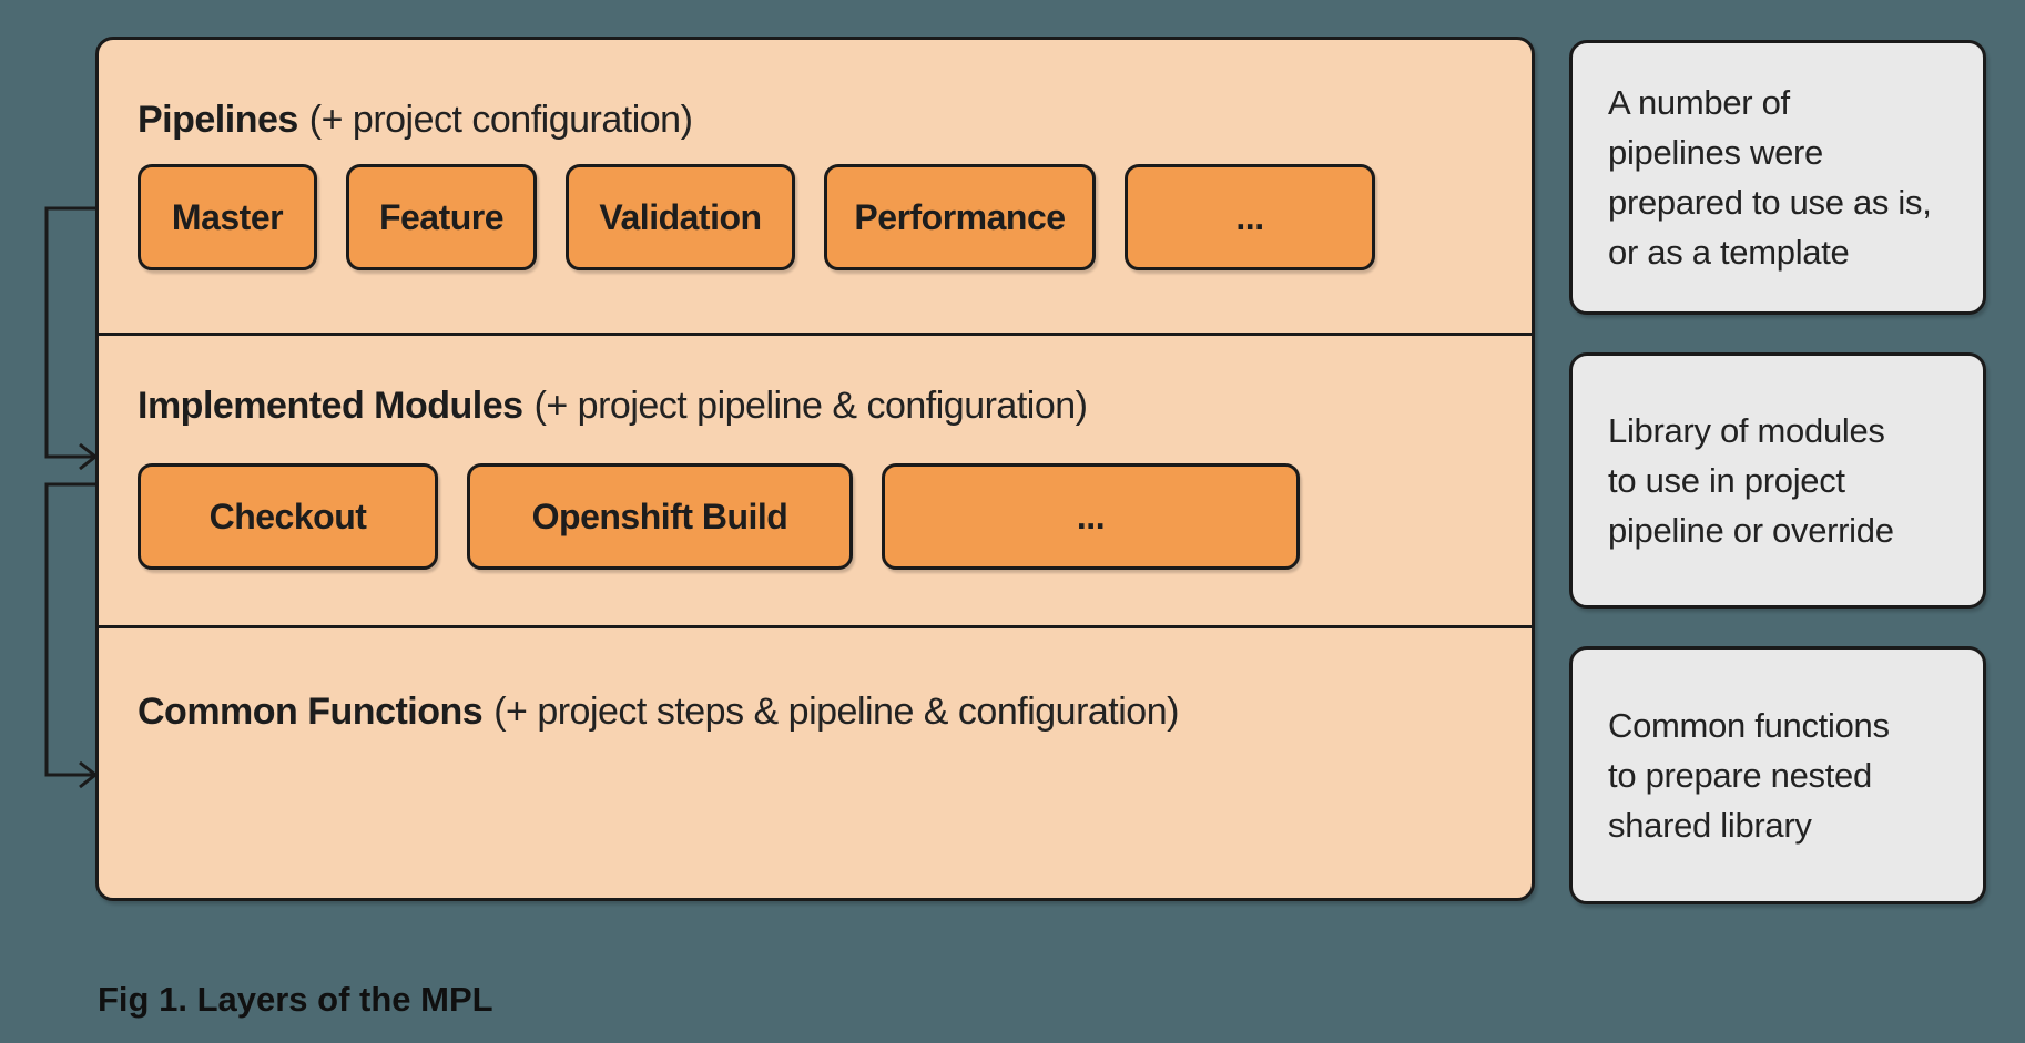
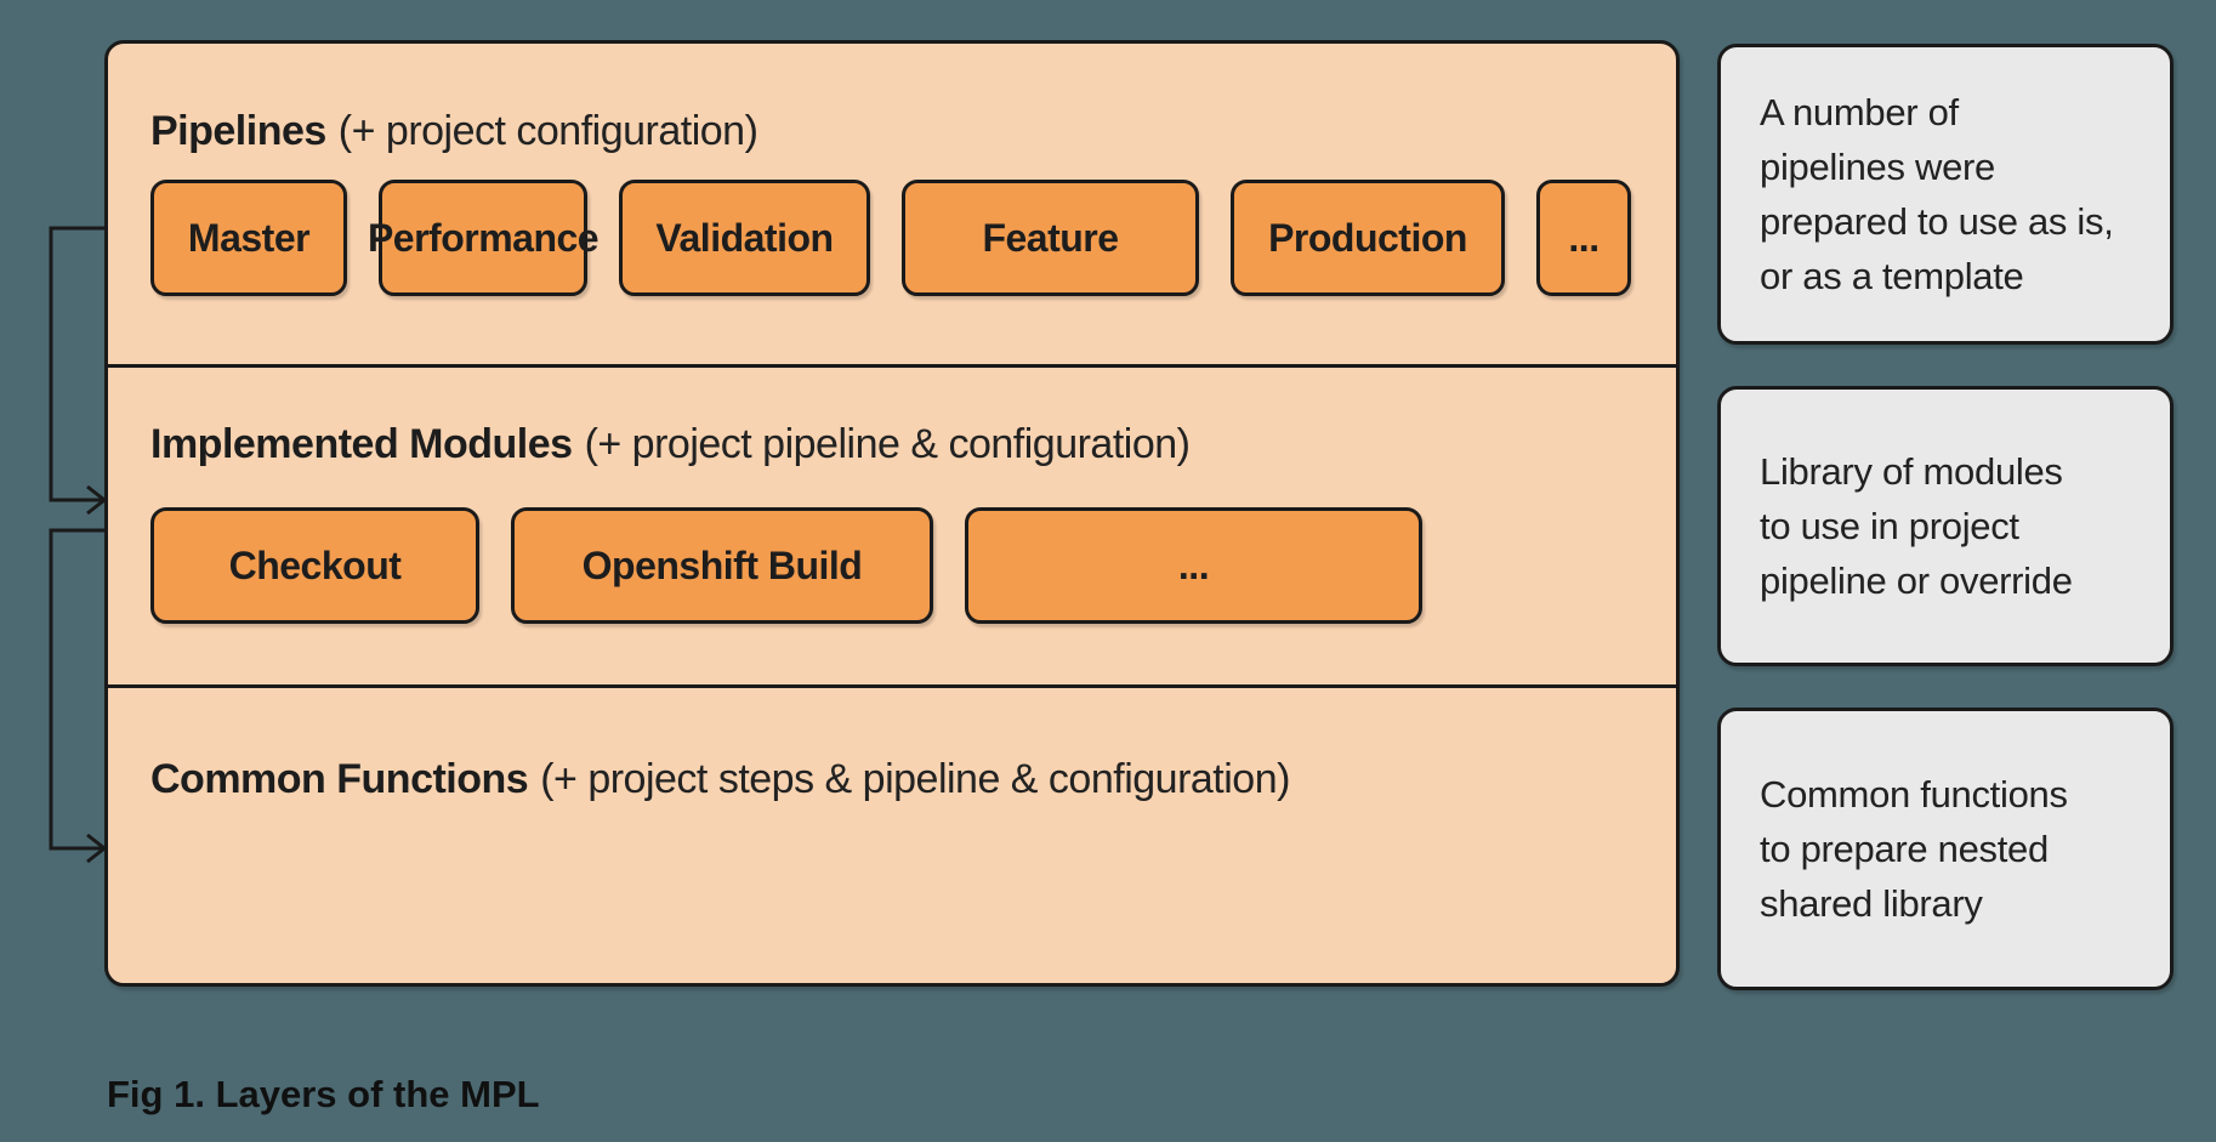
  Pipelines (+ project configuration)
  Master
- Feature
+ Performance
  Validation
- Performance
+ Feature
+ Production
  ...
  Implemented Modules (+ project pipeline & configuration)
  Checkout
  Openshift Build
  ...
  Common Functions (+ project steps & pipeline & configuration)
  A number of
  pipelines were
  prepared to use as is,
  or as a template
  Library of modules
  to use in project
  pipeline or override
  Common functions
  to prepare nested
  shared library
  Fig 1. Layers of the MPL
